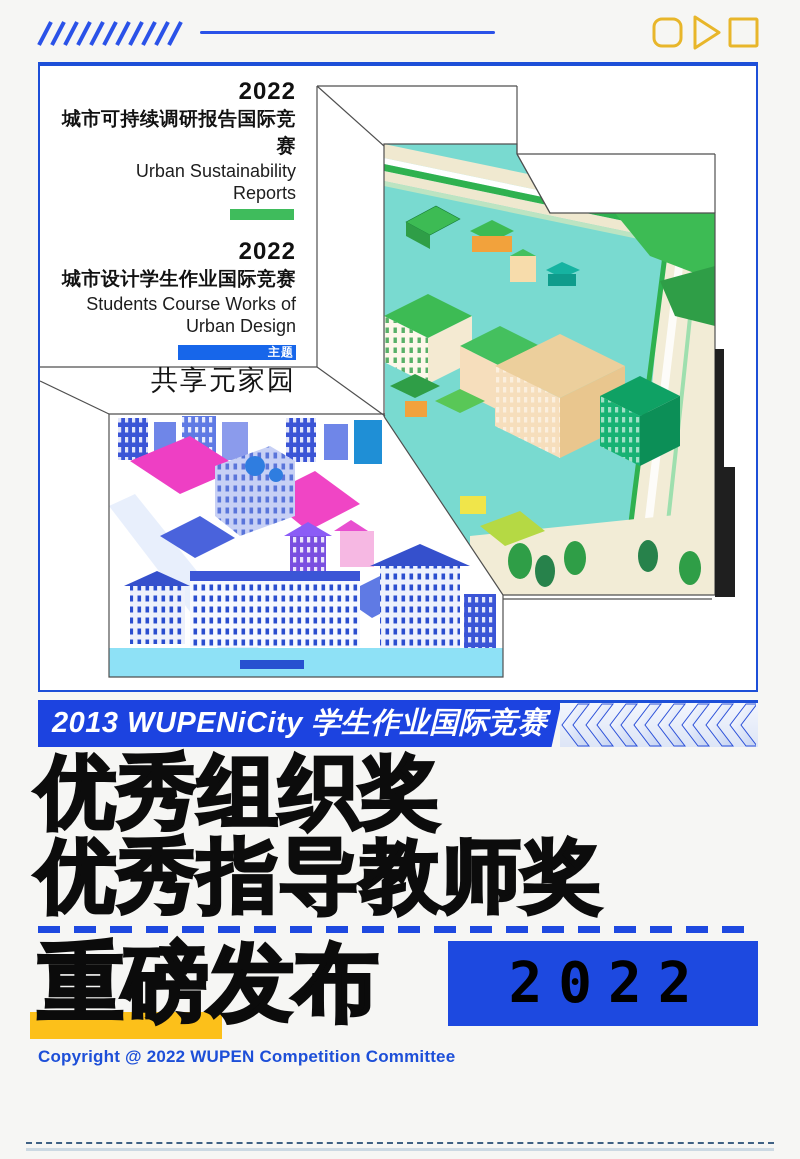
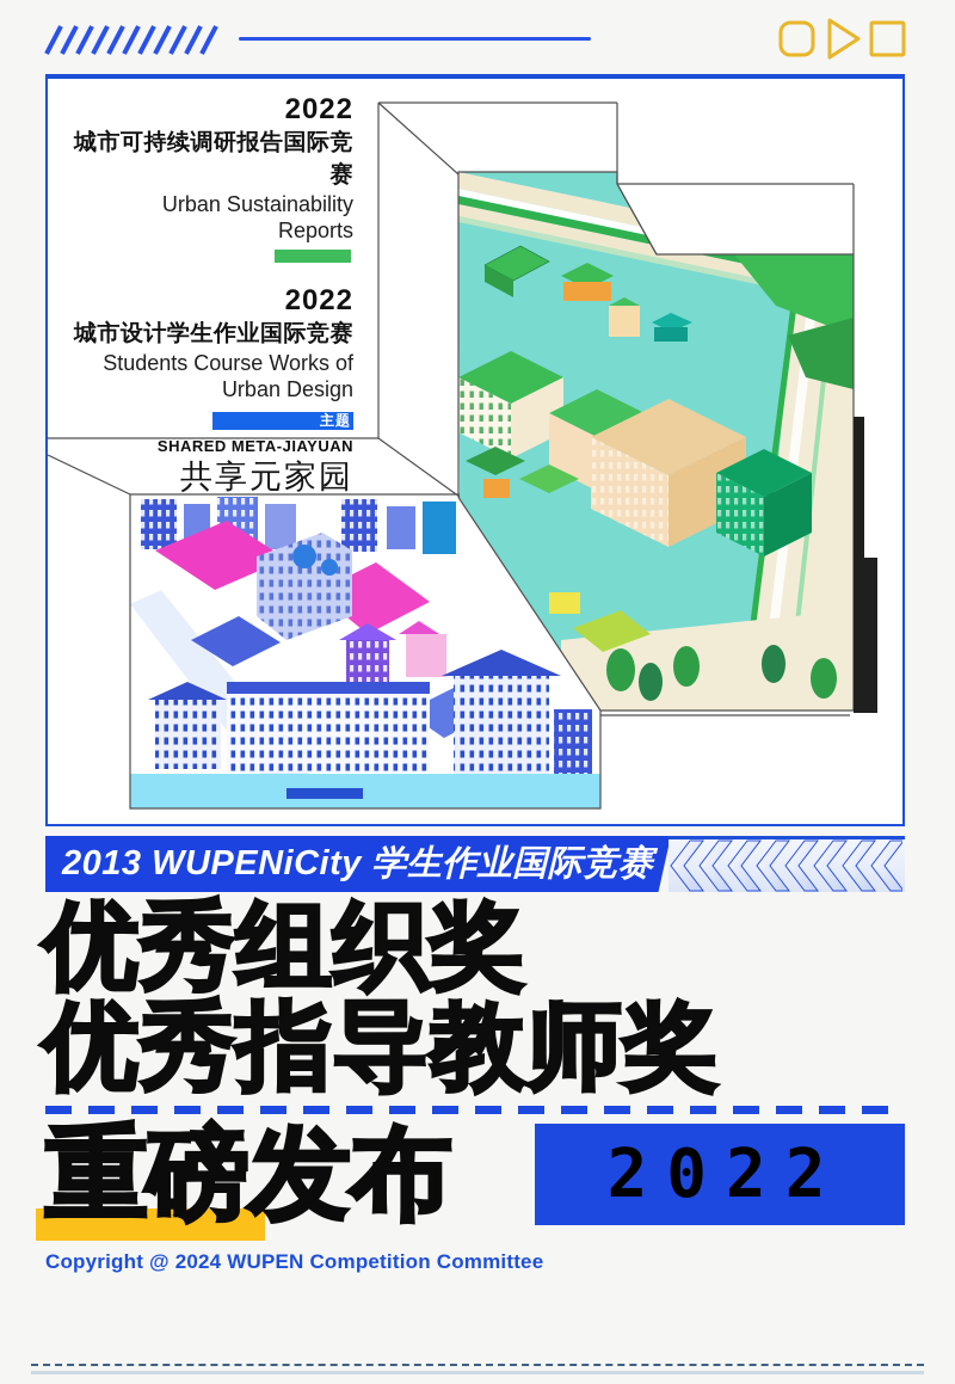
  2022
  城市可持续调研报告国际竞赛
  Urban Sustainability
  Reports
  2022
  城市设计学生作业国际竞赛
  Students Course Works of
  Urban Design
  主题
+ SHARED META-JIAYUAN
  共享元家园
  2013 WUPENiCity 学生作业国际竞赛
  优秀组织奖
  优秀指导教师奖
  重磅发布
  2022
- Copyright @ 2022 WUPEN Competition Committee
+ Copyright @ 2024 WUPEN Competition Committee
